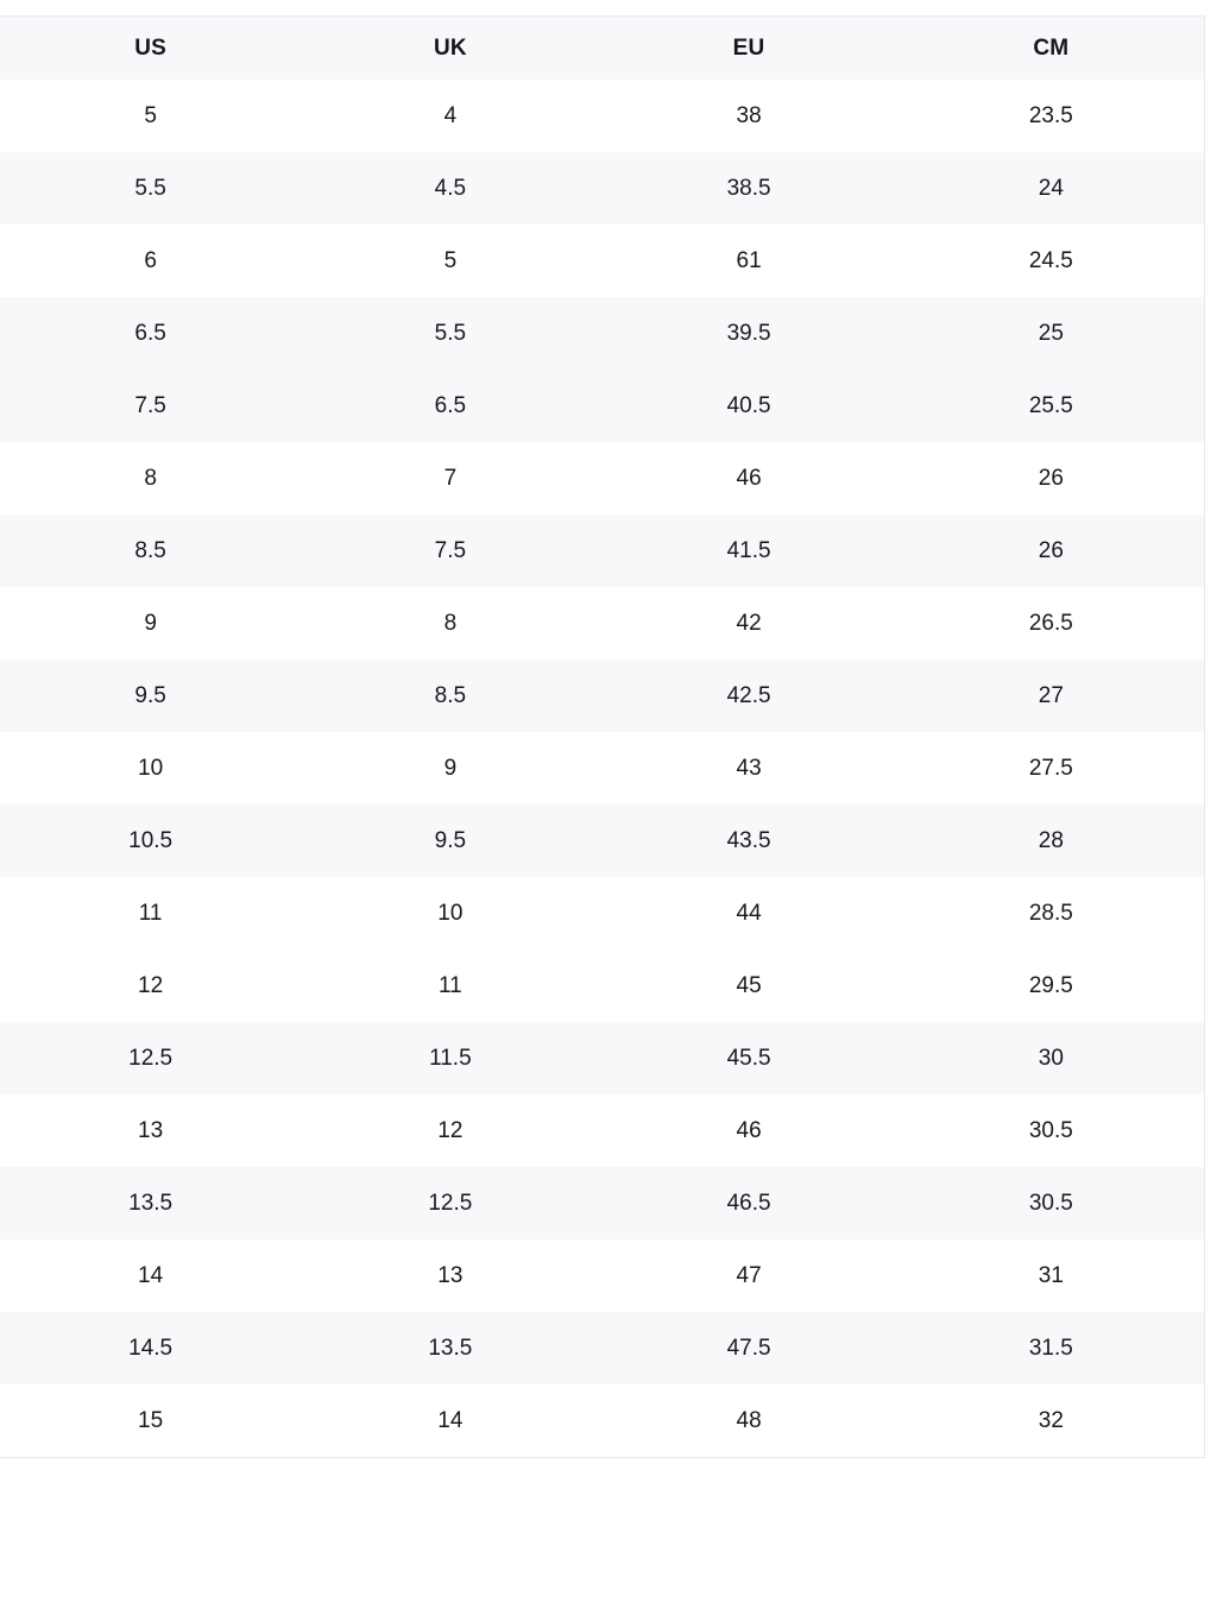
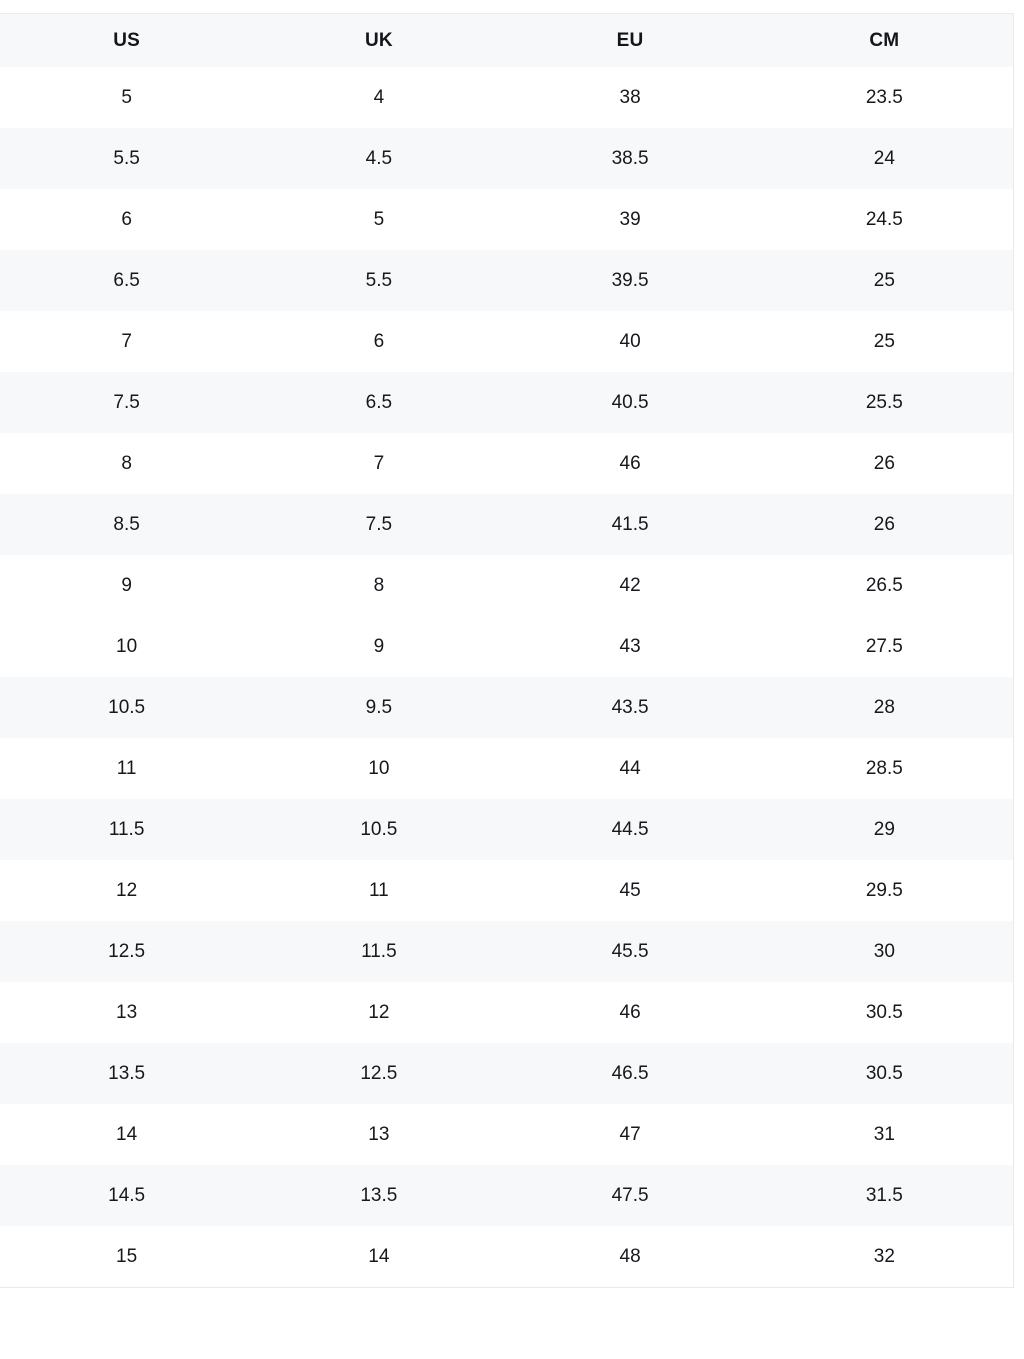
  US	UK	EU	CM
  5	4	38	23.5
  5.5	4.5	38.5	24
- 6	5	61	24.5
+ 6	5	39	24.5
  6.5	5.5	39.5	25
+ 7	6	40	25
  7.5	6.5	40.5	25.5
  8	7	46	26
  8.5	7.5	41.5	26
  9	8	42	26.5
- 9.5	8.5	42.5	27
  10	9	43	27.5
  10.5	9.5	43.5	28
  11	10	44	28.5
+ 11.5	10.5	44.5	29
  12	11	45	29.5
  12.5	11.5	45.5	30
  13	12	46	30.5
  13.5	12.5	46.5	30.5
  14	13	47	31
  14.5	13.5	47.5	31.5
  15	14	48	32
